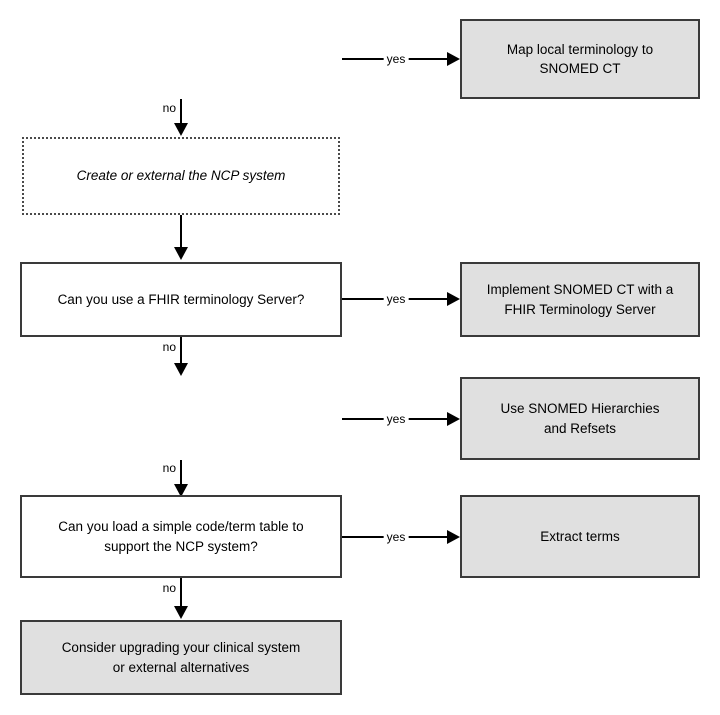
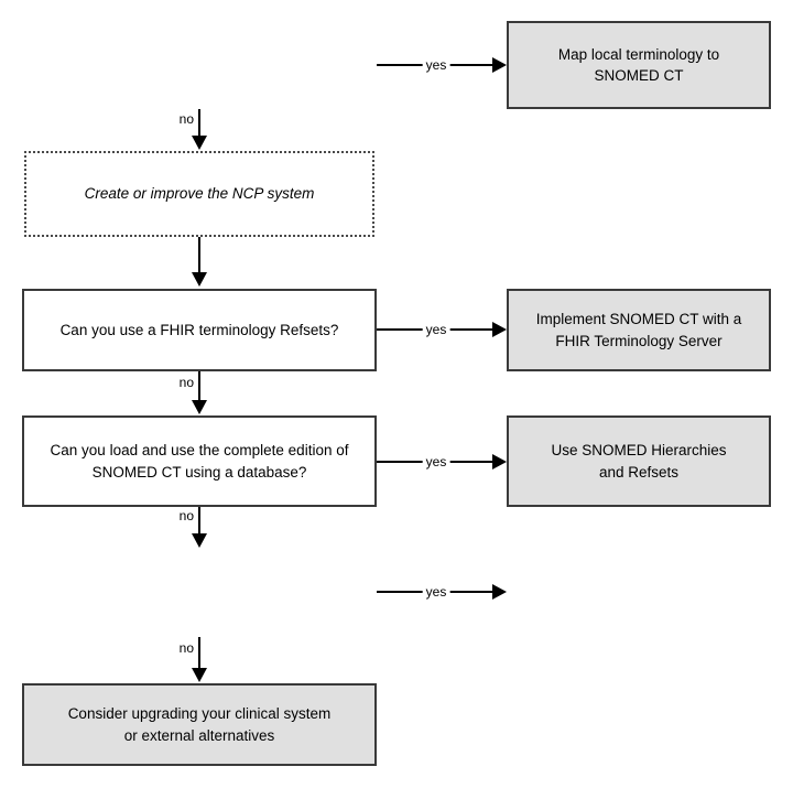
  yes
  Map local terminology to
  SNOMED CT
  no
- Create or external the NCP system
+ Create or improve the NCP system
- Can you use a FHIR terminology Server?
+ Can you use a FHIR terminology Refsets?
  yes
  Implement SNOMED CT with a
  FHIR Terminology Server
  no
+ Can you load and use the complete edition of
+ SNOMED CT using a database?
  yes
  Use SNOMED Hierarchies
  and Refsets
  no
- Can you load a simple code/term table to
- support the NCP system?
  yes
- Extract terms
  no
  Consider upgrading your clinical system
  or external alternatives
